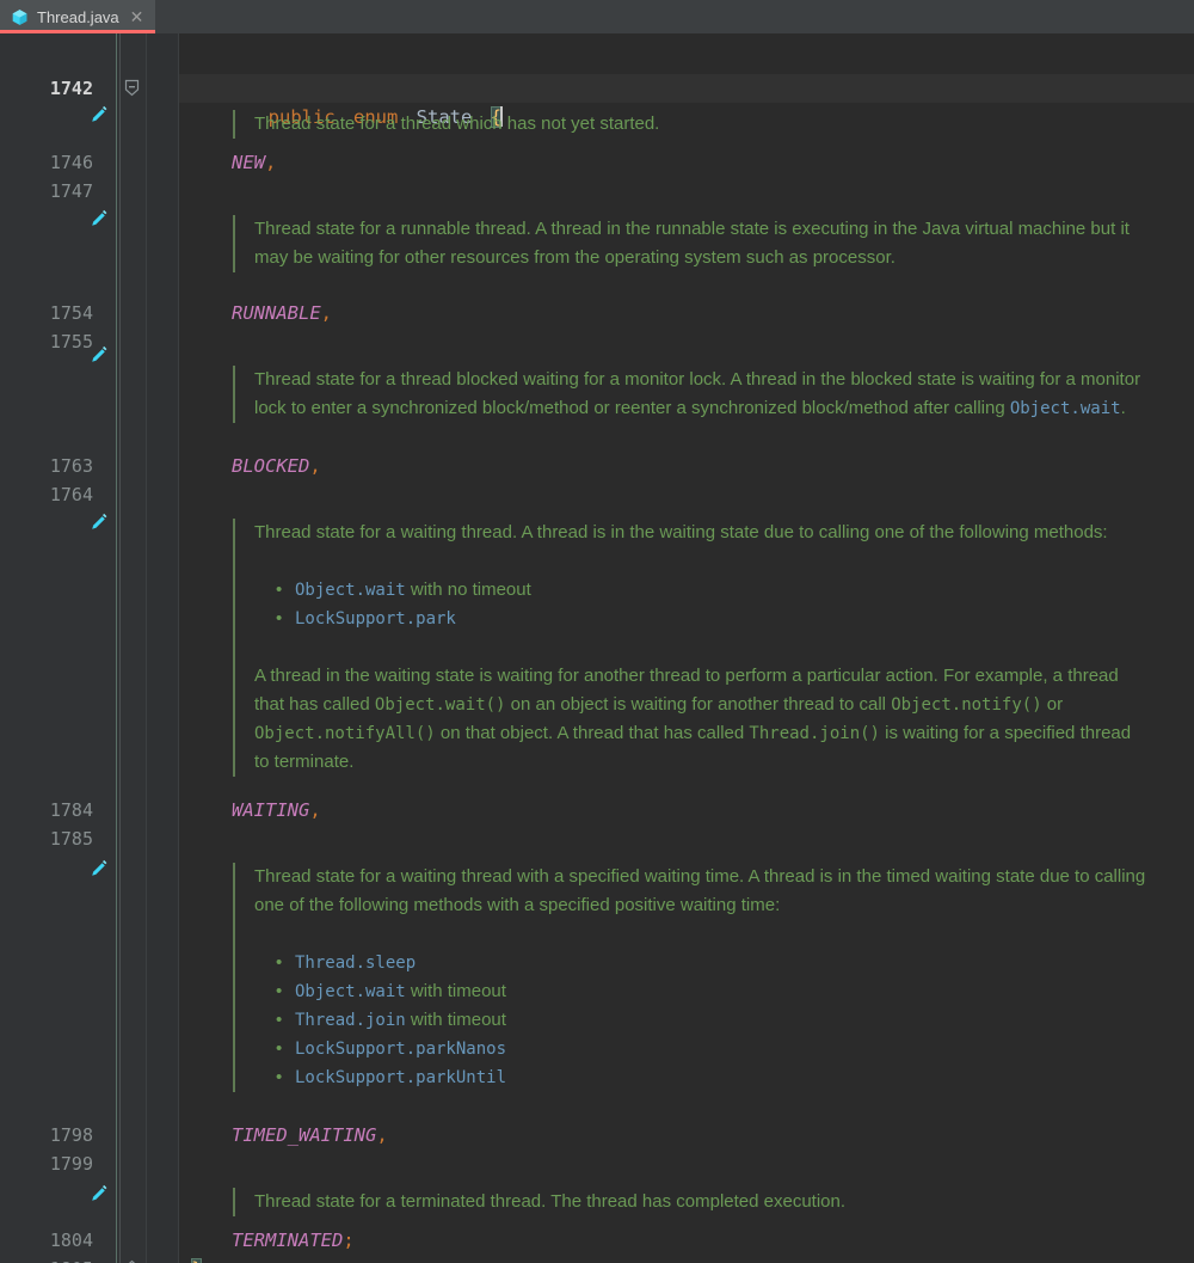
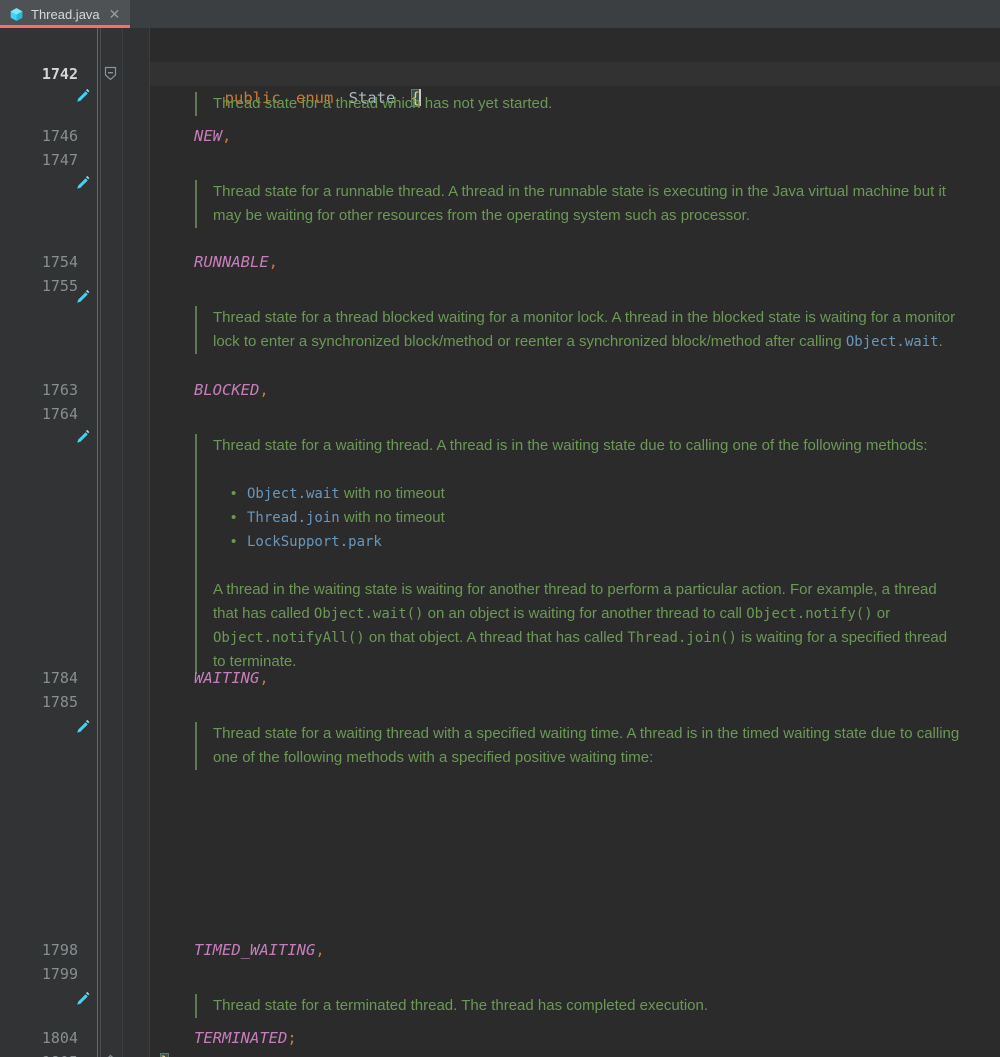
  Thread.java
  ✕
  1742
  1746
  1747
  1754
  1755
  1763
  1764
  1784
  1785
  1798
  1799
  1804
  public enum State {
  Thread state for a thread which has not yet started.
  NEW,
  Thread state for a runnable thread. A thread in the runnable state is executing in the Java virtual machine but it may be waiting for other resources from the operating system such as processor.
  RUNNABLE,
  Thread state for a thread blocked waiting for a monitor lock. A thread in the blocked state is waiting for a monitor lock to enter a synchronized block/method or reenter a synchronized block/method after calling Object.wait.
  BLOCKED,
  Thread state for a waiting thread. A thread is in the waiting state due to calling one of the following methods:
  Object.wait with no timeout
+ Thread.join with no timeout
  LockSupport.park
  A thread in the waiting state is waiting for another thread to perform a particular action. For example, a thread that has called Object.wait() on an object is waiting for another thread to call Object.notify() or Object.notifyAll() on that object. A thread that has called Thread.join() is waiting for a specified thread to terminate.
  WAITING,
  Thread state for a waiting thread with a specified waiting time. A thread is in the timed waiting state due to calling one of the following methods with a specified positive waiting time:
- Thread.sleep
- Object.wait with timeout
- Thread.join with timeout
- LockSupport.parkNanos
- LockSupport.parkUntil
  TIMED_WAITING,
  Thread state for a terminated thread. The thread has completed execution.
  TERMINATED;
